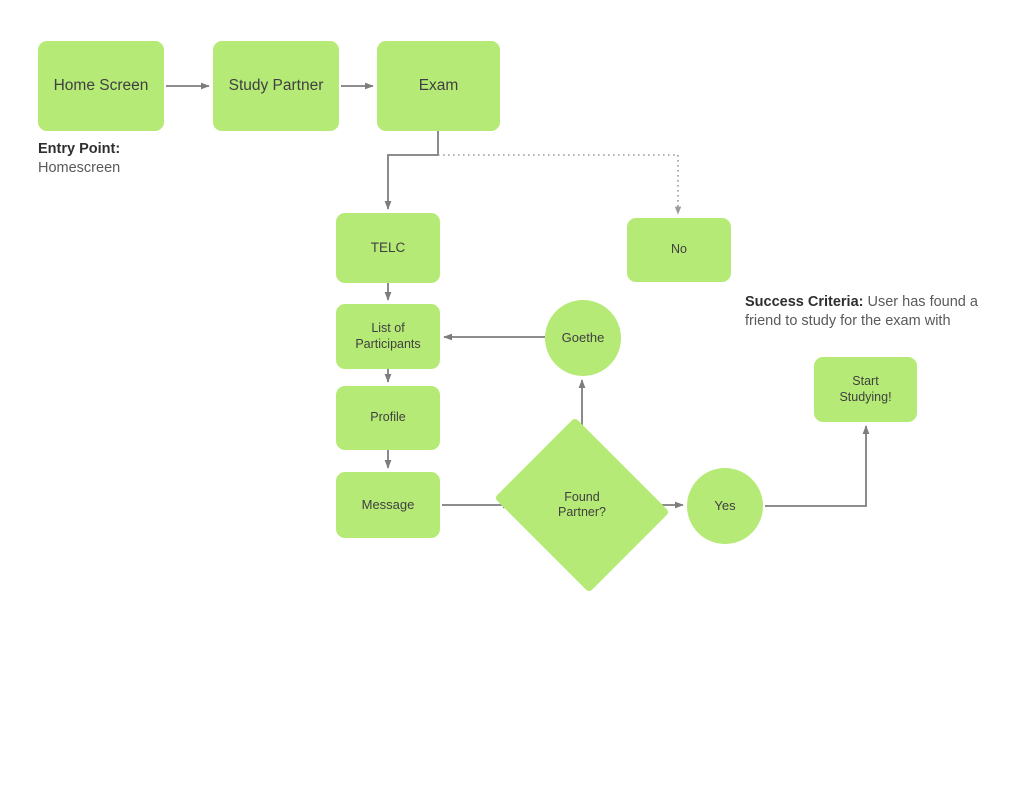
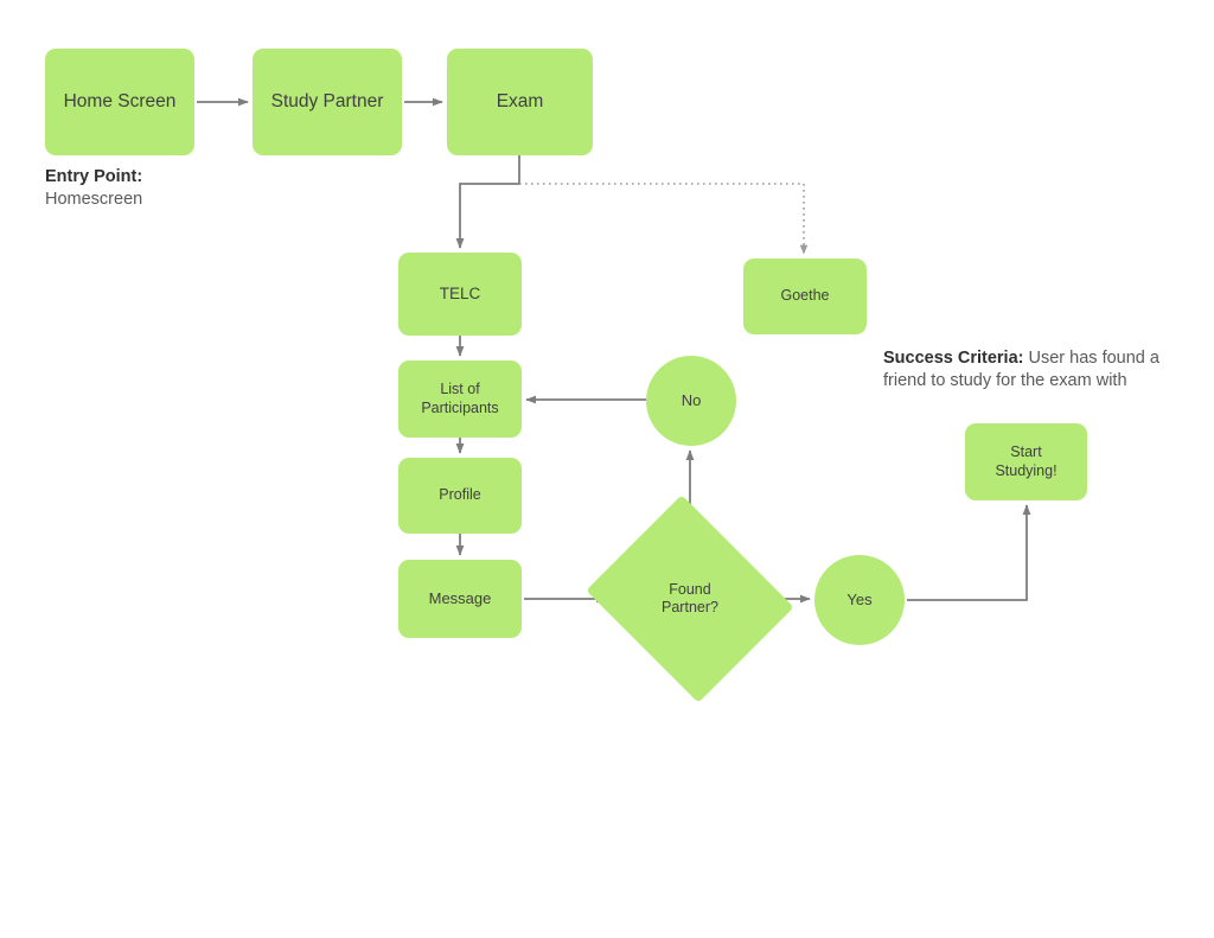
  Home Screen
  Study Partner
  Exam
  TELC
- No
+ Goethe
  List of
  Participants
  Profile
  Message
- Goethe
+ No
  Yes
  Found
  Partner?
  Start
  Studying!
  Entry Point:
  Homescreen
  Success Criteria: User has found a friend to study for the exam with
